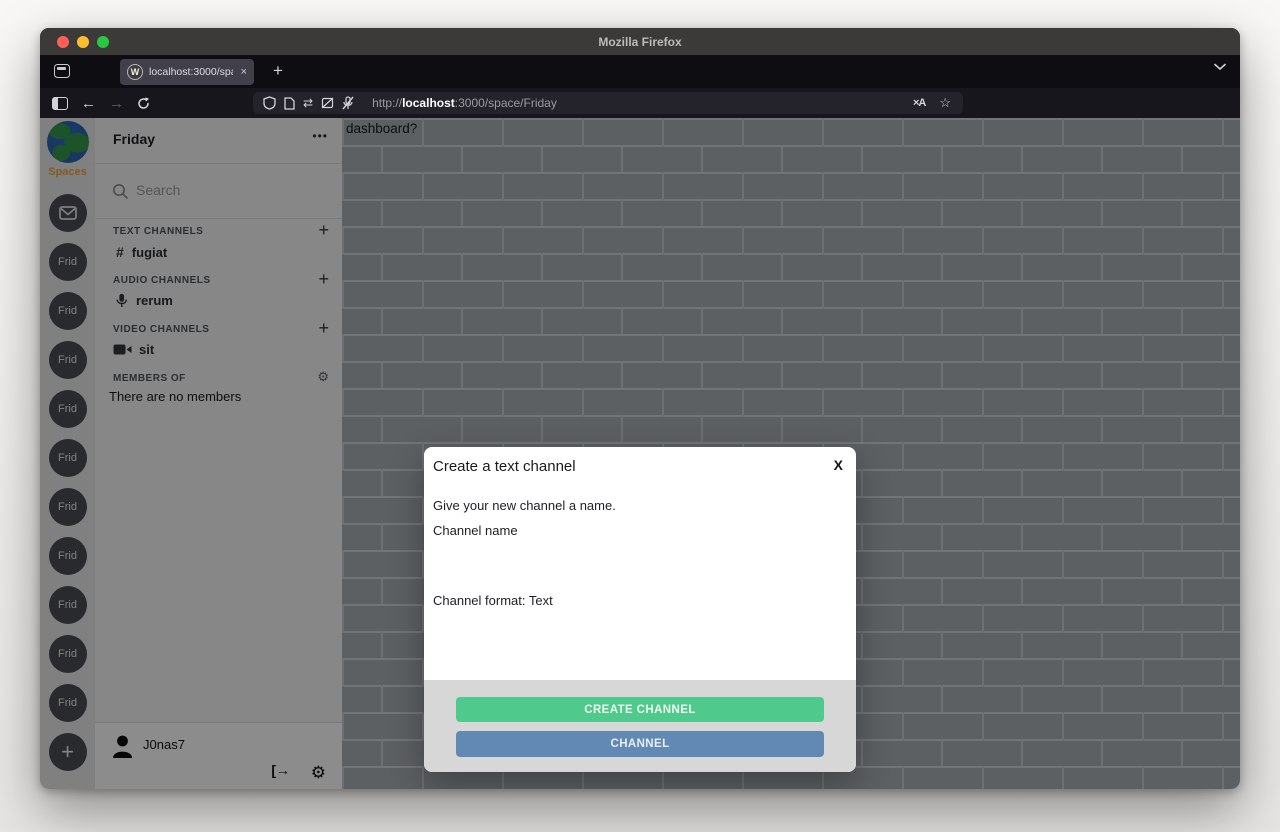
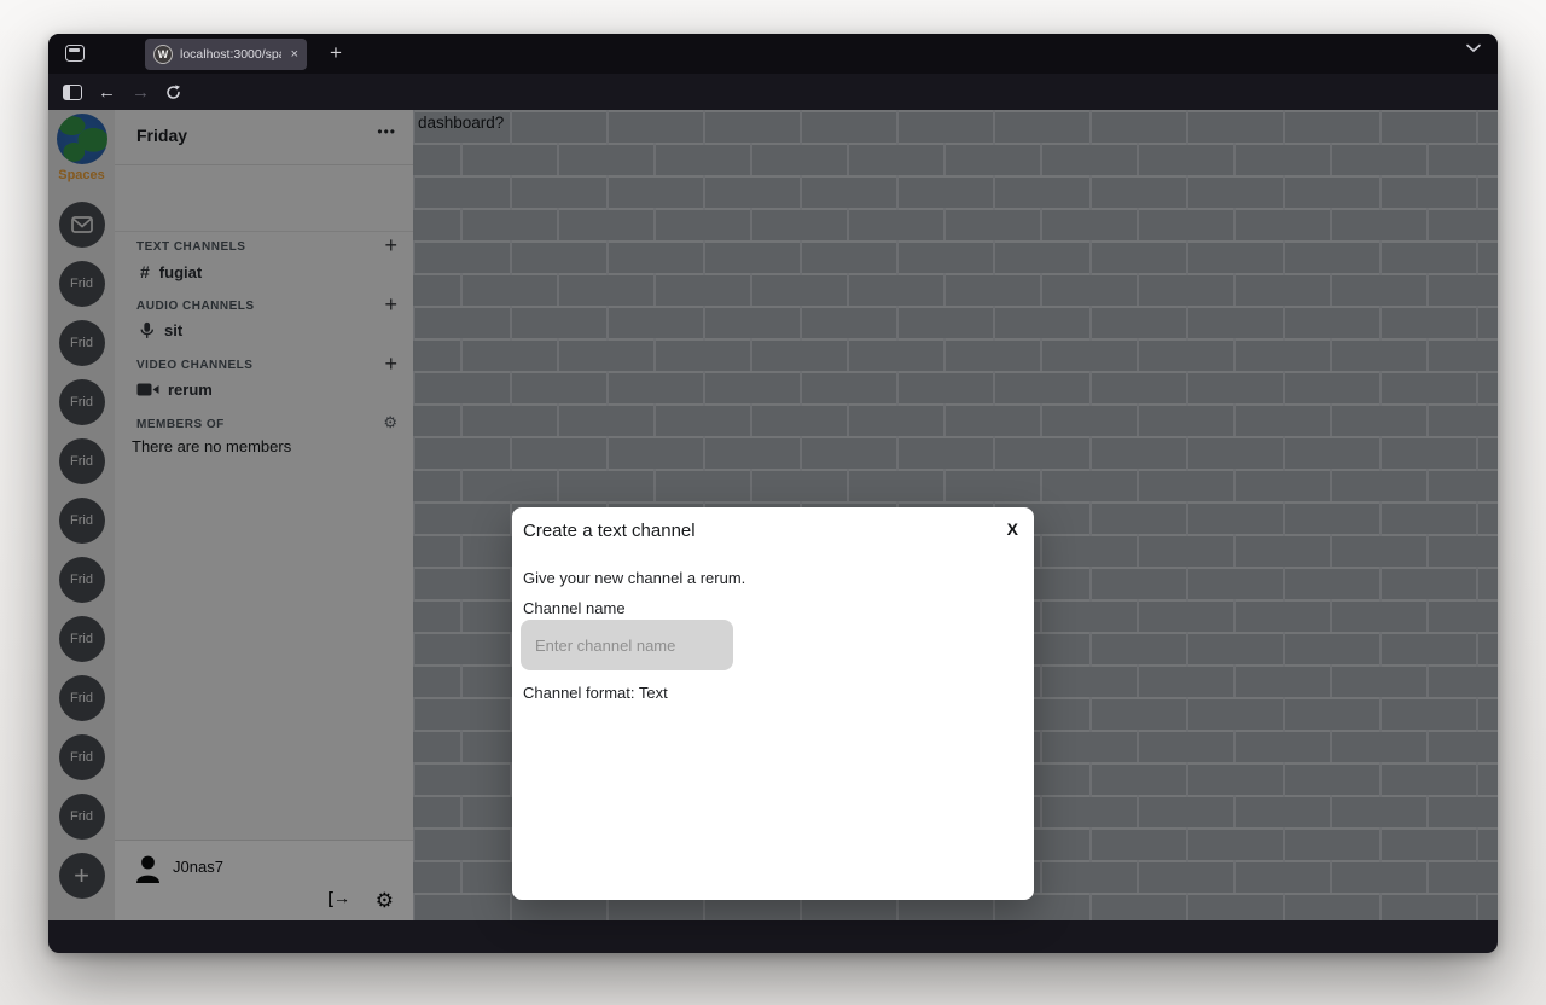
- Mozilla Firefox
  W
  ×
  +
  ←
  →
- ⇄
- http://localhost:3000/space/Friday
- ×A
- ☆
  Spaces
  Frid
  Frid
  Frid
  Frid
  Frid
  Frid
  Frid
  Frid
  Frid
  Frid
  +
  Friday
  •••
- Search
  TEXT CHANNELS
  +
  #
  fugiat
  AUDIO CHANNELS
  +
- rerum
+ sit
  VIDEO CHANNELS
  +
- sit
+ rerum
  MEMBERS OF
  ⚙
  There are no members
  J0nas7
  [→
  ⚙
  dashboard?
  Create a text channel
  X
- Give your new channel a name.
+ Give your new channel a rerum.
  Channel name
+ Enter channel name
  Channel format: Text
- CREATE CHANNEL
- CHANNEL
